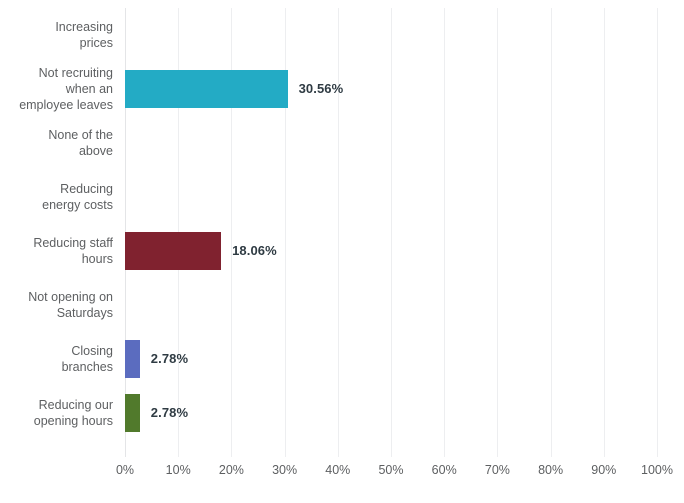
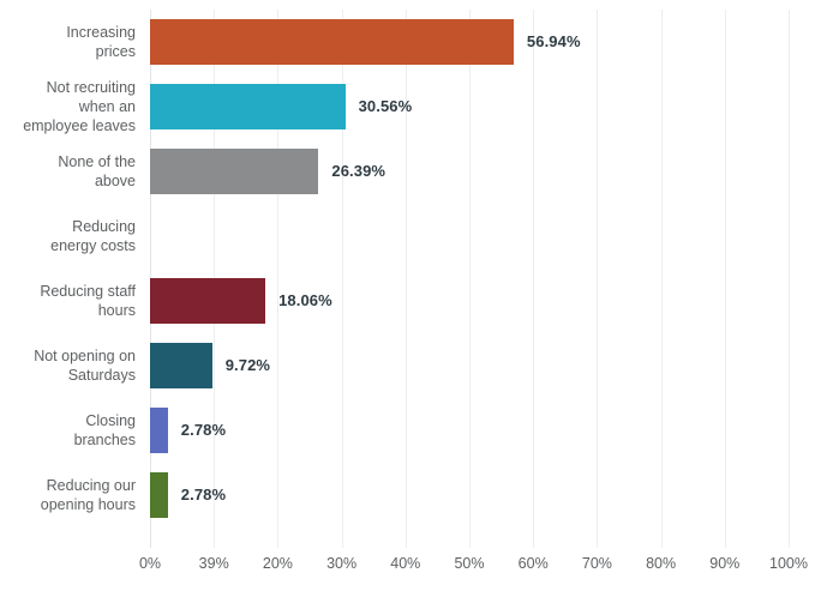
  Increasing
  prices
  Not recruiting
  when an
  employee leaves
  None of the
  above
  Reducing
  energy costs
  Reducing staff
  hours
  Not opening on
  Saturdays
  Closing
  branches
  Reducing our
  opening hours
+ 56.94%
  30.56%
+ 26.39%
  18.06%
+ 9.72%
  2.78%
  2.78%
  0%
- 10%
+ 39%
  20%
  30%
  40%
  50%
  60%
  70%
  80%
  90%
  100%
